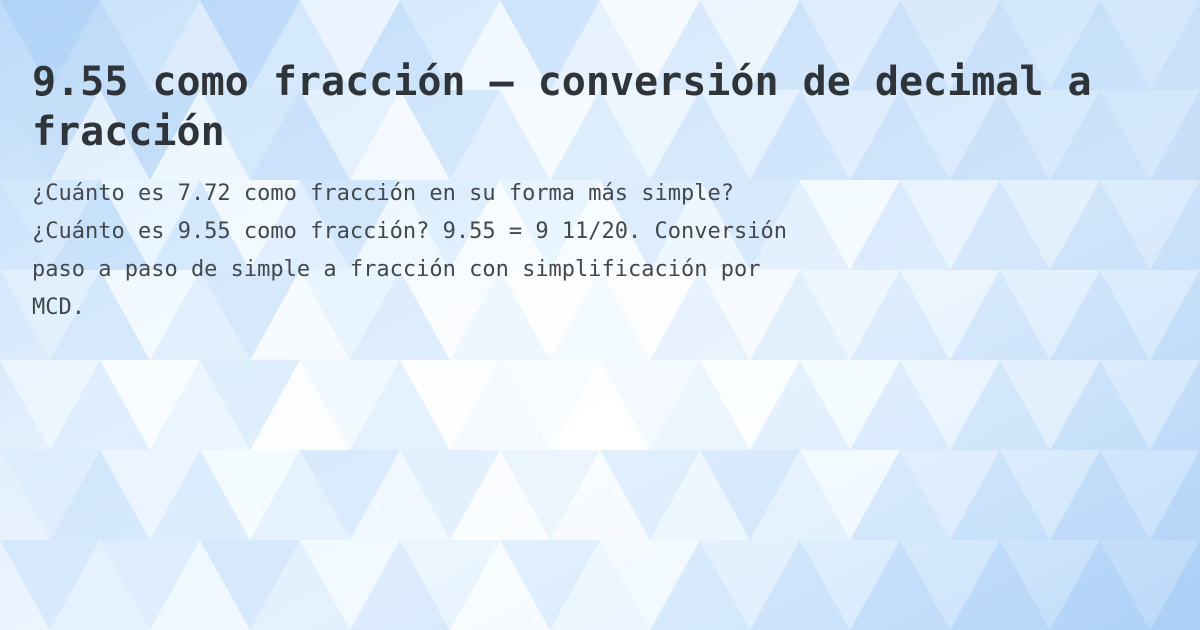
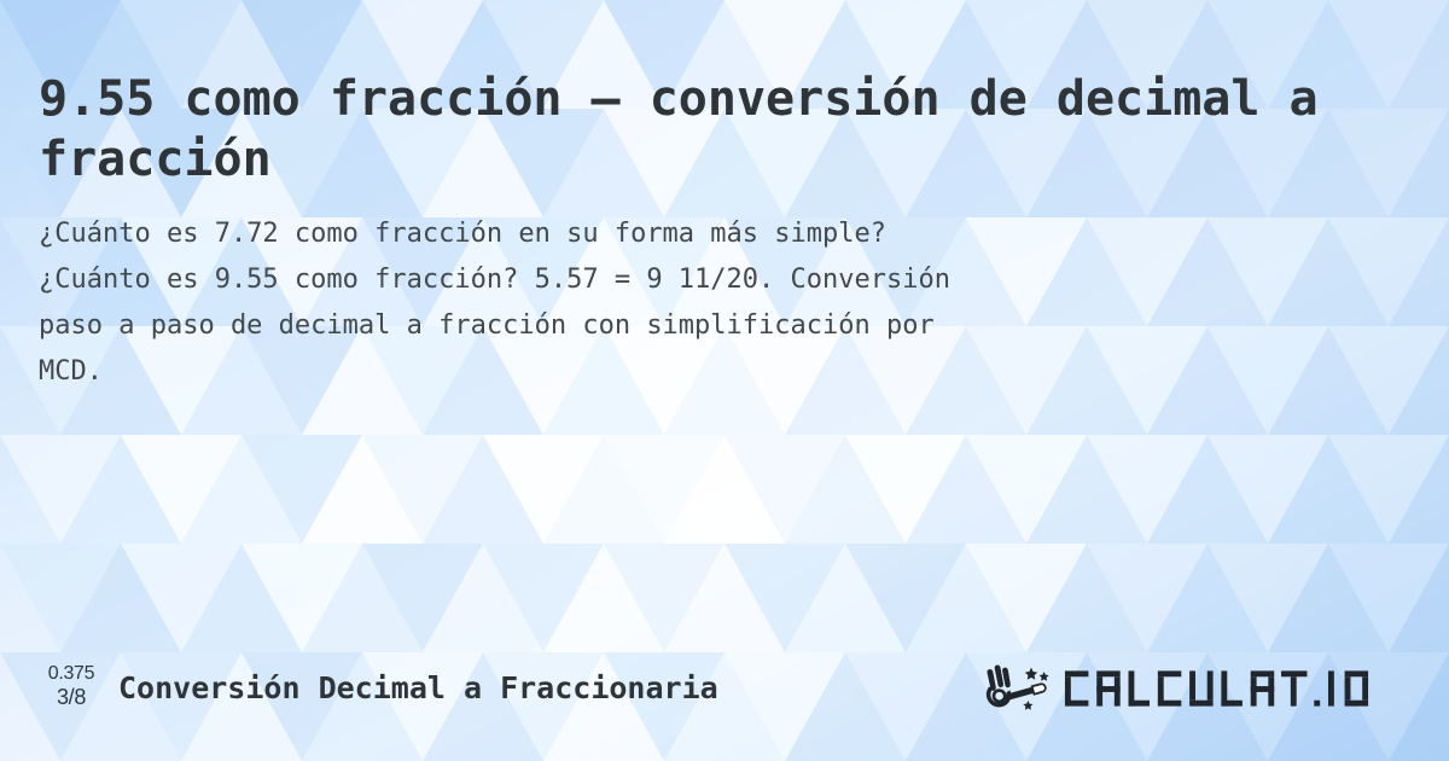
  9.55 como fracción – conversión de decimal a fracción
  ¿Cuánto es 7.72 como fracción en su forma más simple?
- ¿Cuánto es 9.55 como fracción? 9.55 = 9 11/20. Conversión
+ ¿Cuánto es 9.55 como fracción? 5.57 = 9 11/20. Conversión
- paso a paso de simple a fracción con simplificación por
+ paso a paso de decimal a fracción con simplificación por
  MCD.
+ 0.375
+ 3/8
+ Conversión Decimal a Fraccionaria
